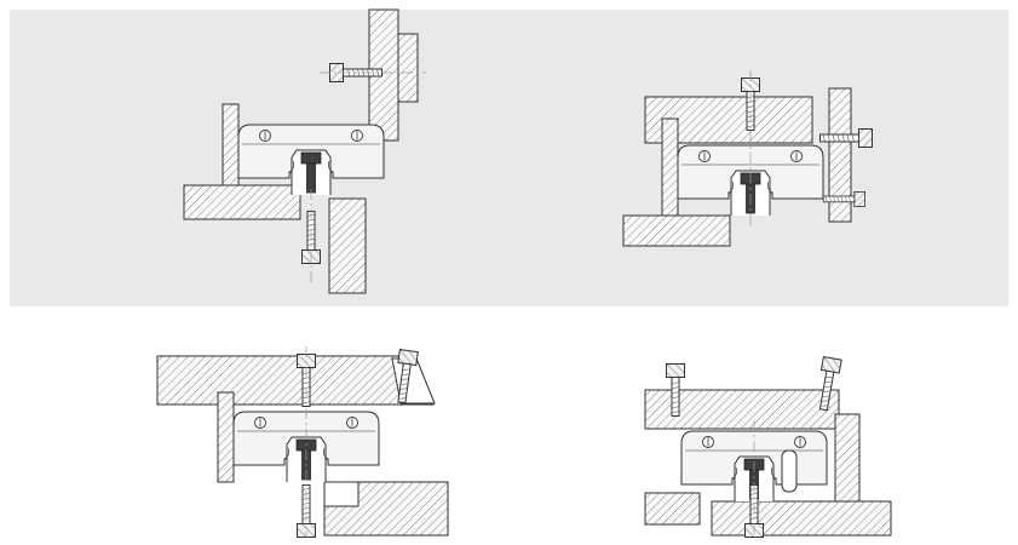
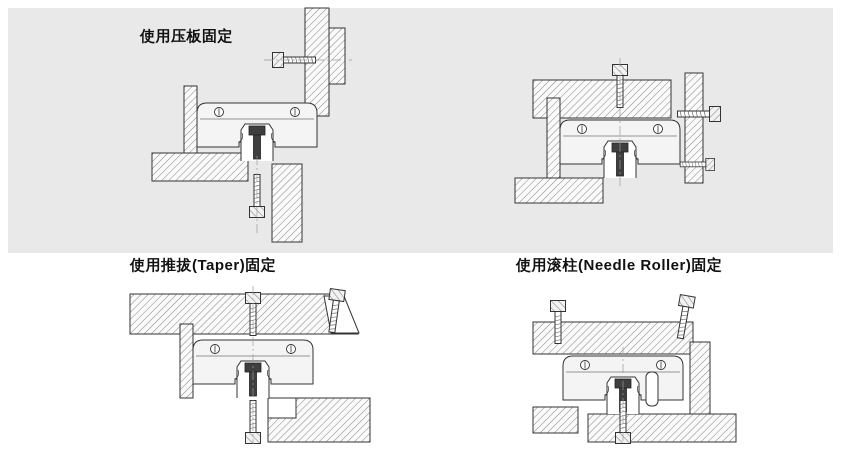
+ 使用压板固定
+ 使用推拔(Taper)固定
+ 使用滚柱(Needle Roller)固定
